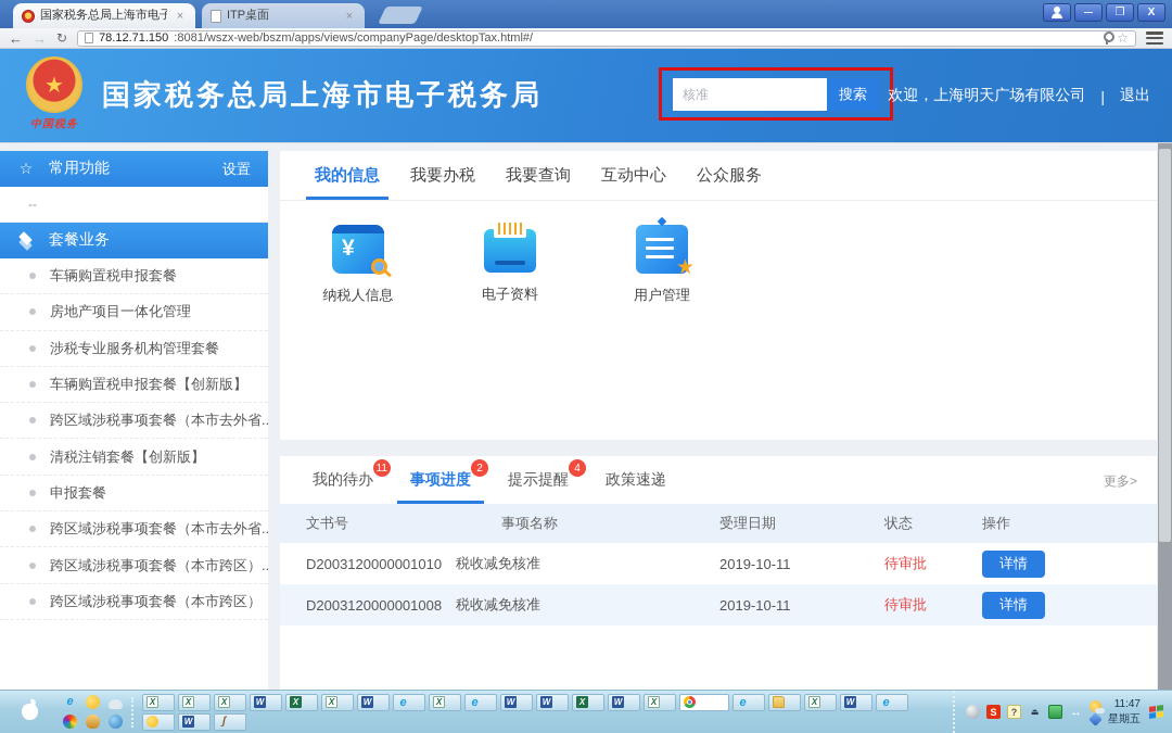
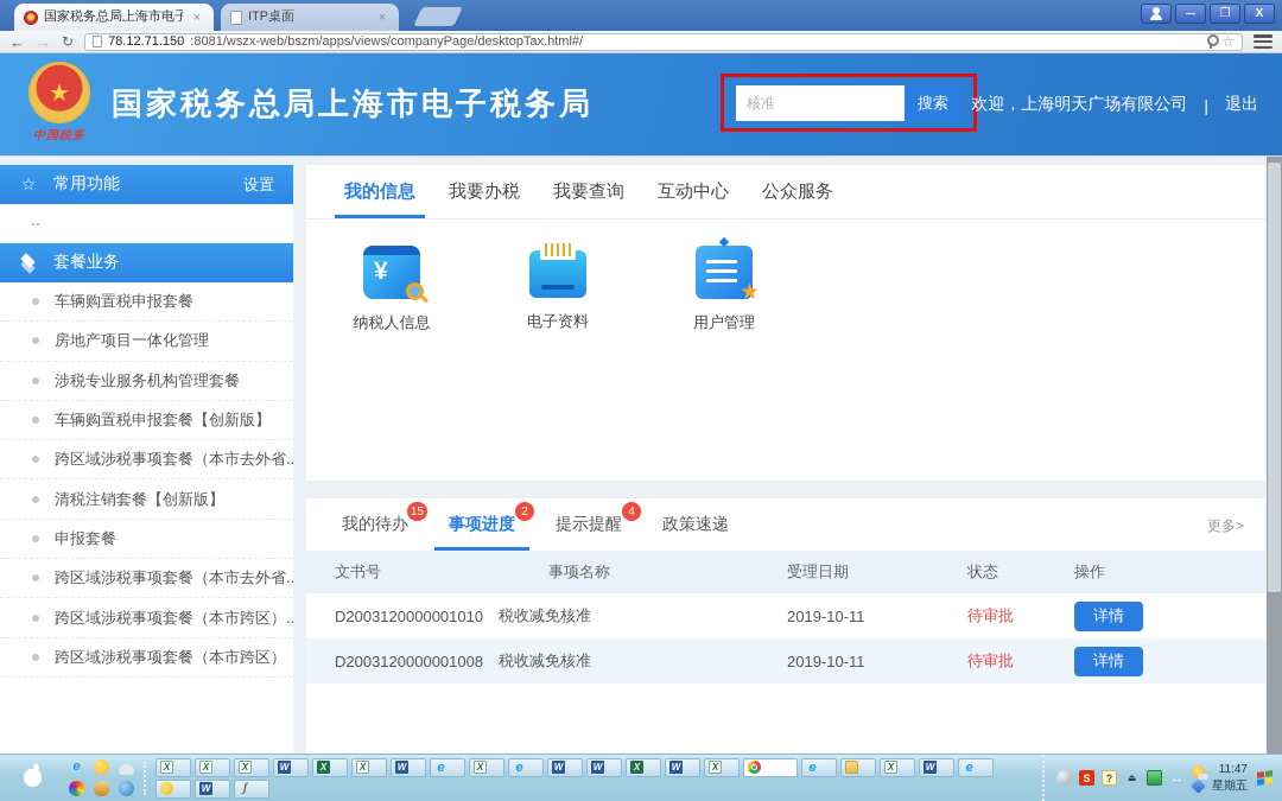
  国家税务总局上海市电子
  ITP桌面
  78.12.71.150
  :8081/wszx-web/bszm/apps/views/companyPage/desktopTax.html#/
  中国税务
  国家税务总局上海市电子税务局
  核准
  搜索
  欢迎，上海明天广场有限公司
  |
  退出
  常用功能
  设置
  --
  套餐业务
  车辆购置税申报套餐
  房地产项目一体化管理
  涉税专业服务机构管理套餐
  车辆购置税申报套餐【创新版】
  跨区域涉税事项套餐（本市去外省..
  清税注销套餐【创新版】
  申报套餐
  跨区域涉税事项套餐（本市去外省..
  跨区域涉税事项套餐（本市跨区）..
  跨区域涉税事项套餐（本市跨区）
  我的信息
  我要办税
  我要查询
  互动中心
  公众服务
  纳税人信息
  电子资料
  用户管理
  我的待办
- 11
+ 15
  事项进度
  2
  提示提醒
  4
  政策速递
  更多>
  文书号
  事项名称
  受理日期
  状态
  操作
  D2003120000001010
  税收减免核准
  2019-10-11
  待审批
  详情
  D2003120000001008
  税收减免核准
  2019-10-11
  待审批
  详情
  11:47
  星期五
